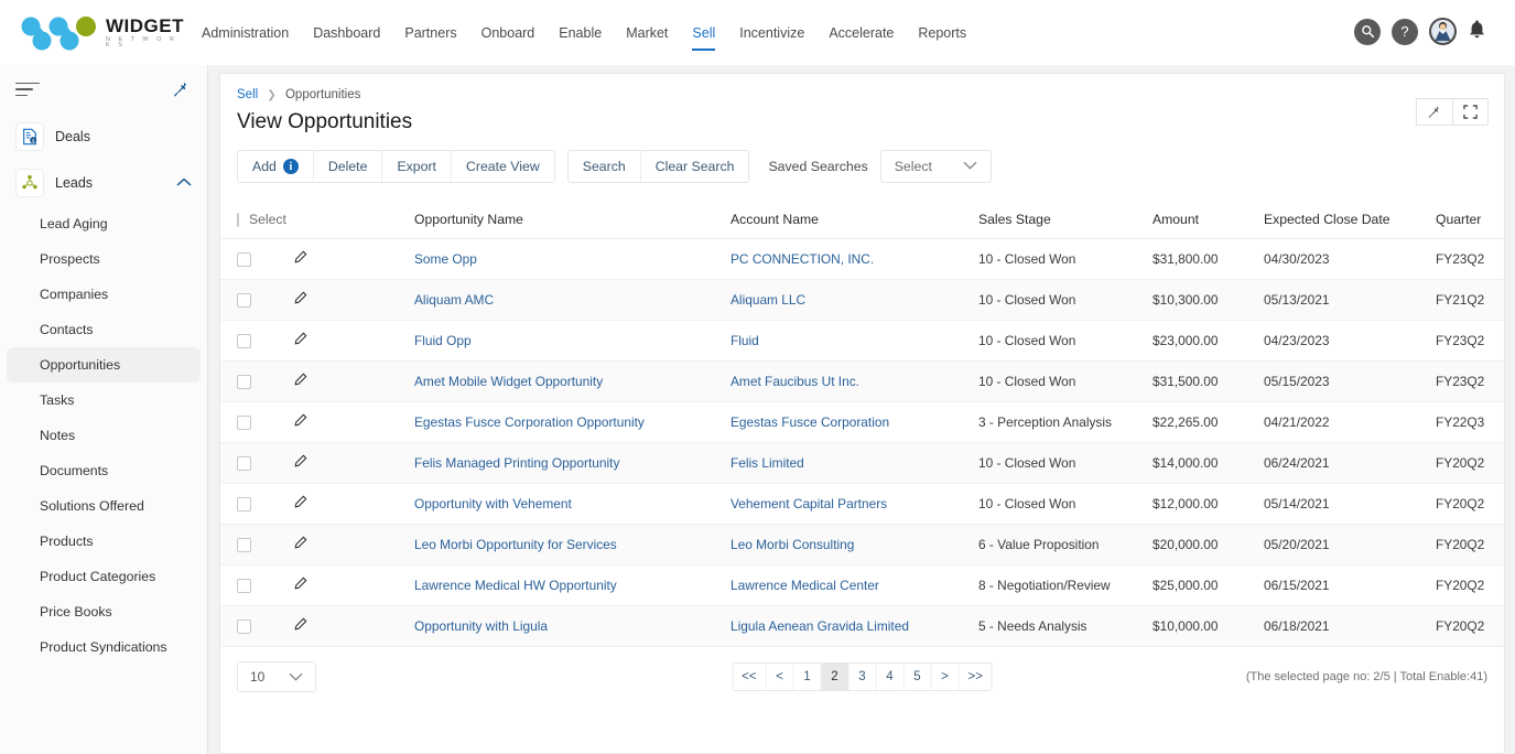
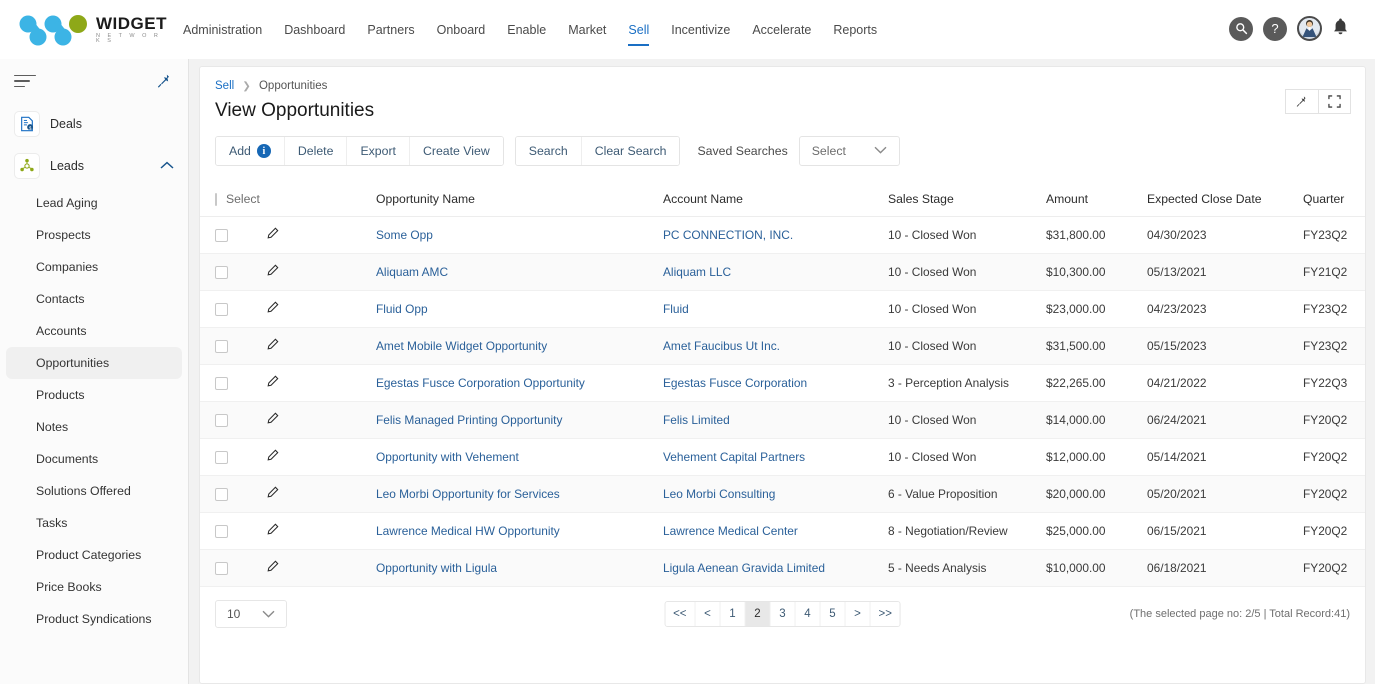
  WIDGET
  Administration
  Dashboard
  Partners
  Onboard
  Enable
  Market
  Sell
  Incentivize
  Accelerate
  Reports
  ?
  Deals
  Leads
  Lead Aging
  Prospects
  Companies
  Contacts
+ Accounts
  Opportunities
- Tasks
+ Products
  Notes
  Documents
  Solutions Offered
- Products
+ Tasks
  Product Categories
  Price Books
  Product Syndications
  Sell ❯ Opportunities
  View Opportunities
  Add
  i
  Delete
  Export
  Create View
  Search
  Clear Search
  Saved Searches
  Select
  Select		Opportunity Name	Account Name	Sales Stage	Amount	Expected Close Date	Quarter
  		Some Opp	PC CONNECTION, INC.	10 - Closed Won	$31,800.00	04/30/2023	FY23Q2
  		Aliquam AMC	Aliquam LLC	10 - Closed Won	$10,300.00	05/13/2021	FY21Q2
  		Fluid Opp	Fluid	10 - Closed Won	$23,000.00	04/23/2023	FY23Q2
  		Amet Mobile Widget Opportunity	Amet Faucibus Ut Inc.	10 - Closed Won	$31,500.00	05/15/2023	FY23Q2
  		Egestas Fusce Corporation Opportunity	Egestas Fusce Corporation	3 - Perception Analysis	$22,265.00	04/21/2022	FY22Q3
  		Felis Managed Printing Opportunity	Felis Limited	10 - Closed Won	$14,000.00	06/24/2021	FY20Q2
  		Opportunity with Vehement	Vehement Capital Partners	10 - Closed Won	$12,000.00	05/14/2021	FY20Q2
  		Leo Morbi Opportunity for Services	Leo Morbi Consulting	6 - Value Proposition	$20,000.00	05/20/2021	FY20Q2
  		Lawrence Medical HW Opportunity	Lawrence Medical Center	8 - Negotiation/Review	$25,000.00	06/15/2021	FY20Q2
  		Opportunity with Ligula	Ligula Aenean Gravida Limited	5 - Needs Analysis	$10,000.00	06/18/2021	FY20Q2
  10
  <<
  <
  1
  2
  3
  4
  5
  >
  >>
- (The selected page no: 2/5 | Total Enable:41)
+ (The selected page no: 2/5 | Total Record:41)
